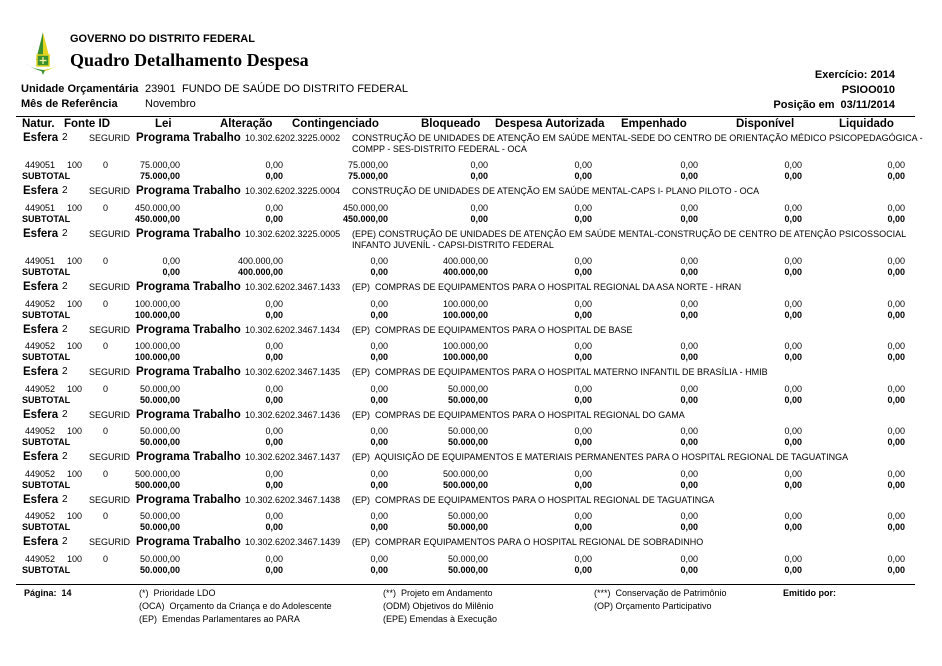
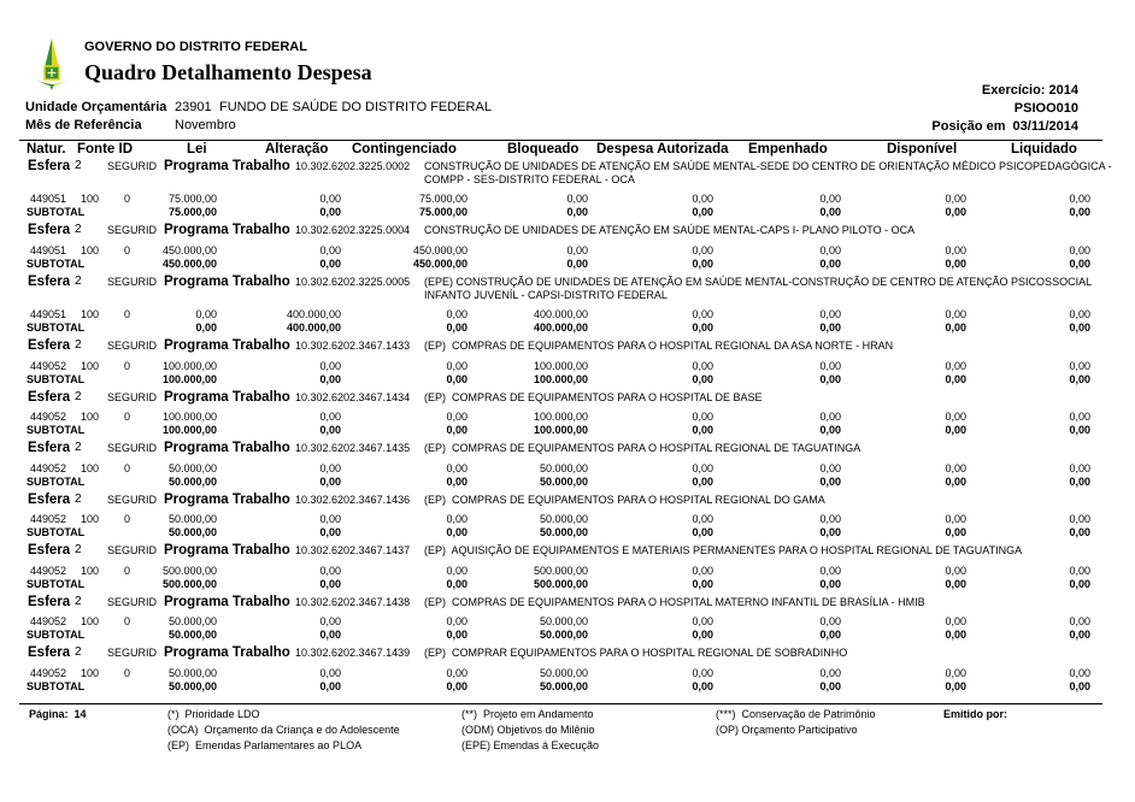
  GOVERNO DO DISTRITO FEDERAL
  Quadro Detalhamento Despesa
  Exercício: 2014
  PSIOO010
  Posição em 03/11/2014
  Unidade Orçamentária
  23901
  FUNDO DE SAÚDE DO DISTRITO FEDERAL
  Mês de Referência
  Novembro
  Natur.
  Fonte ID
  Lei
  Alteração
  Contingenciado
  Bloqueado
  Despesa Autorizada
  Empenhado
  Disponível
  Liquidado
  Esfera
  2
  SEGURID
  Programa Trabalho
  10.302.6202.3225.0002
  CONSTRUÇÃO DE UNIDADES DE ATENÇÃO EM SAÚDE MENTAL-SEDE DO CENTRO DE ORIENTAÇÃO MÉDICO PSICOPEDAGÓGICA - COMPP - SES-DISTRITO FEDERAL - OCA
  449051
  100
  0
  75.000,00
  0,00
  75.000,00
  0,00
  0,00
  0,00
  0,00
  0,00
  SUBTOTAL
  75.000,00
  0,00
  75.000,00
  0,00
  0,00
  0,00
  0,00
  0,00
  Esfera
  2
  SEGURID
  Programa Trabalho
  10.302.6202.3225.0004
  CONSTRUÇÃO DE UNIDADES DE ATENÇÃO EM SAÚDE MENTAL-CAPS I- PLANO PILOTO - OCA
  449051
  100
  0
  450.000,00
  0,00
  450.000,00
  0,00
  0,00
  0,00
  0,00
  0,00
  SUBTOTAL
  450.000,00
  0,00
  450.000,00
  0,00
  0,00
  0,00
  0,00
  0,00
  Esfera
  2
  SEGURID
  Programa Trabalho
  10.302.6202.3225.0005
  (EPE) CONSTRUÇÃO DE UNIDADES DE ATENÇÃO EM SAÚDE MENTAL-CONSTRUÇÃO DE CENTRO DE ATENÇÃO PSICOSSOCIAL INFANTO JUVENÍL - CAPSI-DISTRITO FEDERAL
  449051
  100
  0
  0,00
  400.000,00
  0,00
  400.000,00
  0,00
  0,00
  0,00
  0,00
  SUBTOTAL
  0,00
  400.000,00
  0,00
  400.000,00
  0,00
  0,00
  0,00
  0,00
  Esfera
  2
  SEGURID
  Programa Trabalho
  10.302.6202.3467.1433
  (EP) COMPRAS DE EQUIPAMENTOS PARA O HOSPITAL REGIONAL DA ASA NORTE - HRAN
  449052
  100
  0
  100.000,00
  0,00
  0,00
  100.000,00
  0,00
  0,00
  0,00
  0,00
  SUBTOTAL
  100.000,00
  0,00
  0,00
  100.000,00
  0,00
  0,00
  0,00
  0,00
  Esfera
  2
  SEGURID
  Programa Trabalho
  10.302.6202.3467.1434
  (EP) COMPRAS DE EQUIPAMENTOS PARA O HOSPITAL DE BASE
  449052
  100
  0
  100.000,00
  0,00
  0,00
  100.000,00
  0,00
  0,00
  0,00
  0,00
  SUBTOTAL
  100.000,00
  0,00
  0,00
  100.000,00
  0,00
  0,00
  0,00
  0,00
  Esfera
  2
  SEGURID
  Programa Trabalho
  10.302.6202.3467.1435
- (EP) COMPRAS DE EQUIPAMENTOS PARA O HOSPITAL MATERNO INFANTIL DE BRASÍLIA - HMIB
+ (EP) COMPRAS DE EQUIPAMENTOS PARA O HOSPITAL REGIONAL DE TAGUATINGA
  449052
  100
  0
  50.000,00
  0,00
  0,00
  50.000,00
  0,00
  0,00
  0,00
  0,00
  SUBTOTAL
  50.000,00
  0,00
  0,00
  50.000,00
  0,00
  0,00
  0,00
  0,00
  Esfera
  2
  SEGURID
  Programa Trabalho
  10.302.6202.3467.1436
  (EP) COMPRAS DE EQUIPAMENTOS PARA O HOSPITAL REGIONAL DO GAMA
  449052
  100
  0
  50.000,00
  0,00
  0,00
  50.000,00
  0,00
  0,00
  0,00
  0,00
  SUBTOTAL
  50.000,00
  0,00
  0,00
  50.000,00
  0,00
  0,00
  0,00
  0,00
  Esfera
  2
  SEGURID
  Programa Trabalho
  10.302.6202.3467.1437
  (EP) AQUISIÇÃO DE EQUIPAMENTOS E MATERIAIS PERMANENTES PARA O HOSPITAL REGIONAL DE TAGUATINGA
  449052
  100
  0
  500.000,00
  0,00
  0,00
  500.000,00
  0,00
  0,00
  0,00
  0,00
  SUBTOTAL
  500.000,00
  0,00
  0,00
  500.000,00
  0,00
  0,00
  0,00
  0,00
  Esfera
  2
  SEGURID
  Programa Trabalho
  10.302.6202.3467.1438
- (EP) COMPRAS DE EQUIPAMENTOS PARA O HOSPITAL REGIONAL DE TAGUATINGA
+ (EP) COMPRAS DE EQUIPAMENTOS PARA O HOSPITAL MATERNO INFANTIL DE BRASÍLIA - HMIB
  449052
  100
  0
  50.000,00
  0,00
  0,00
  50.000,00
  0,00
  0,00
  0,00
  0,00
  SUBTOTAL
  50.000,00
  0,00
  0,00
  50.000,00
  0,00
  0,00
  0,00
  0,00
  Esfera
  2
  SEGURID
  Programa Trabalho
  10.302.6202.3467.1439
  (EP) COMPRAR EQUIPAMENTOS PARA O HOSPITAL REGIONAL DE SOBRADINHO
  449052
  100
  0
  50.000,00
  0,00
  0,00
  50.000,00
  0,00
  0,00
  0,00
  0,00
  SUBTOTAL
  50.000,00
  0,00
  0,00
  50.000,00
  0,00
  0,00
  0,00
  0,00
  Página: 14
  (*) Prioridade LDO
  (OCA) Orçamento da Criança e do Adolescente
- (EP) Emendas Parlamentares ao PARA
+ (EP) Emendas Parlamentares ao PLOA
  (**) Projeto em Andamento
  (ODM) Objetivos do Milênio
  (EPE) Emendas à Execução
  (***) Conservação de Patrimônio
  (OP) Orçamento Participativo
  Emitido por:
